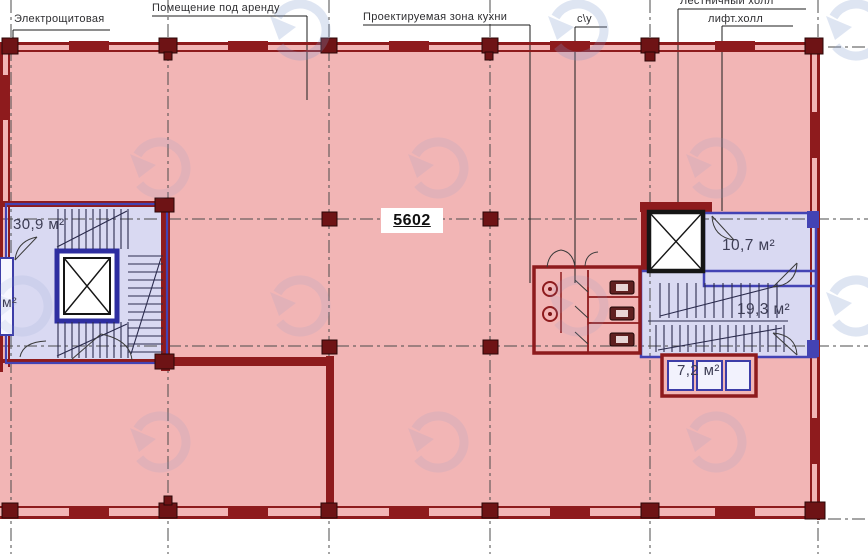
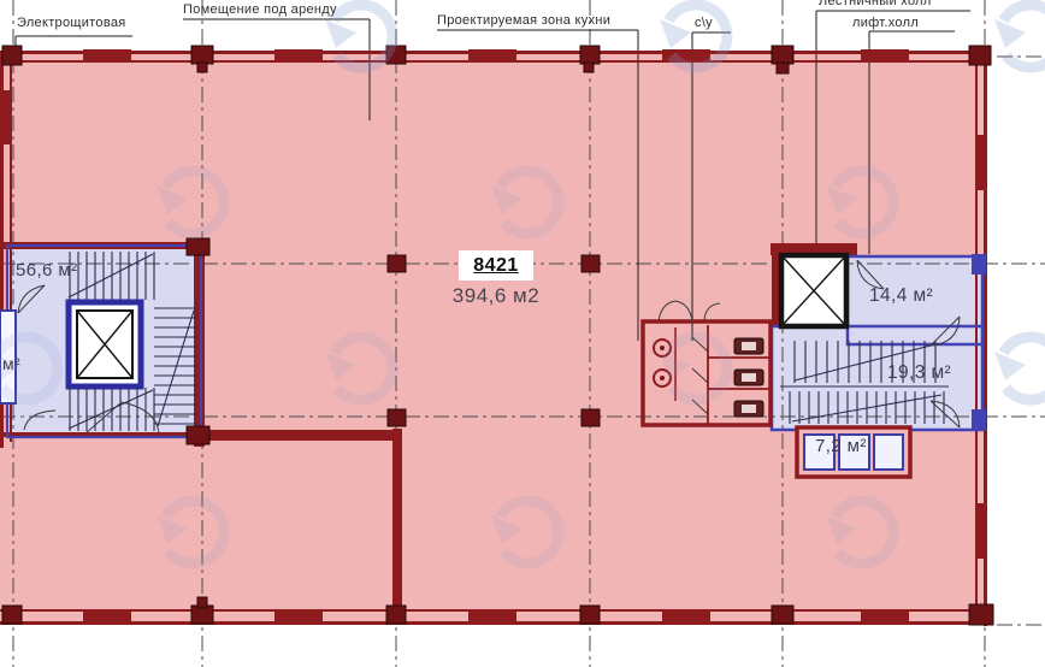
  Электрощитовая
  Помещение под аренду
  Проектируемая зона кухни
  с\у
  Лестничный холл
  лифт.холл
- 5602
+ 8421
+ 394,6 м2
- 30,9 м²
+ 56,6 м²
  м²
- 10,7 м²
+ 14,4 м²
  19,3 м²
  7,2 м²
